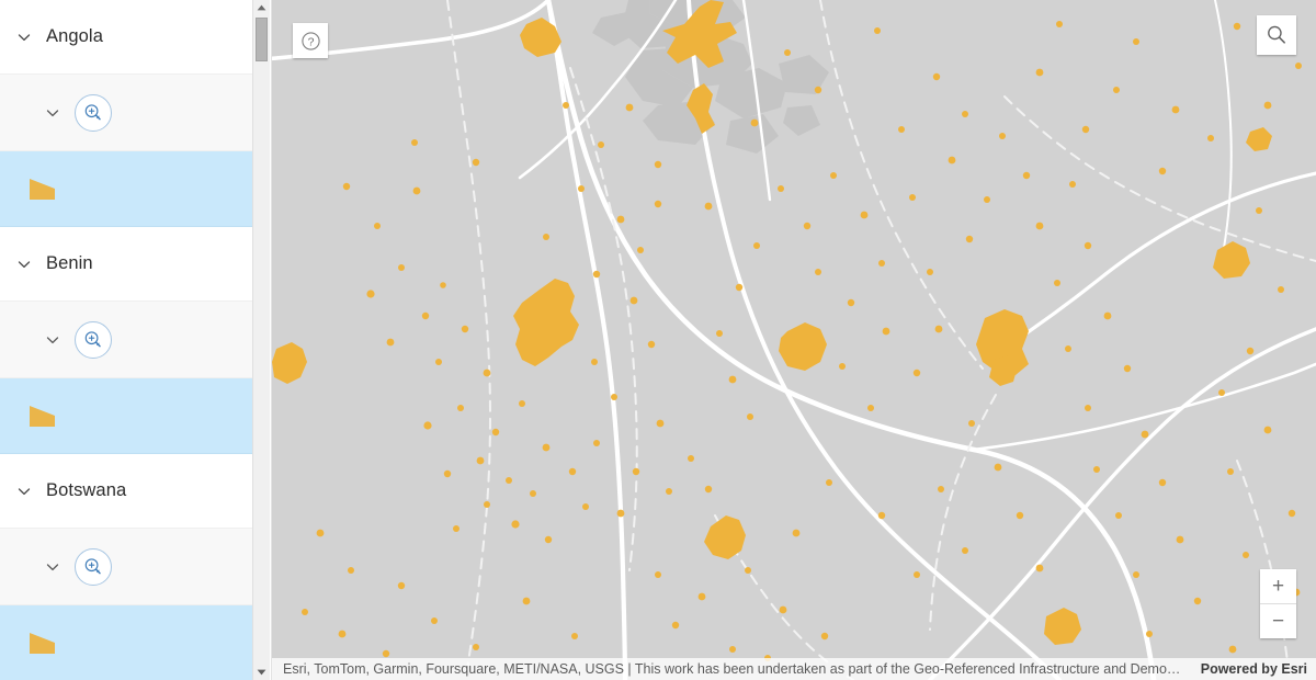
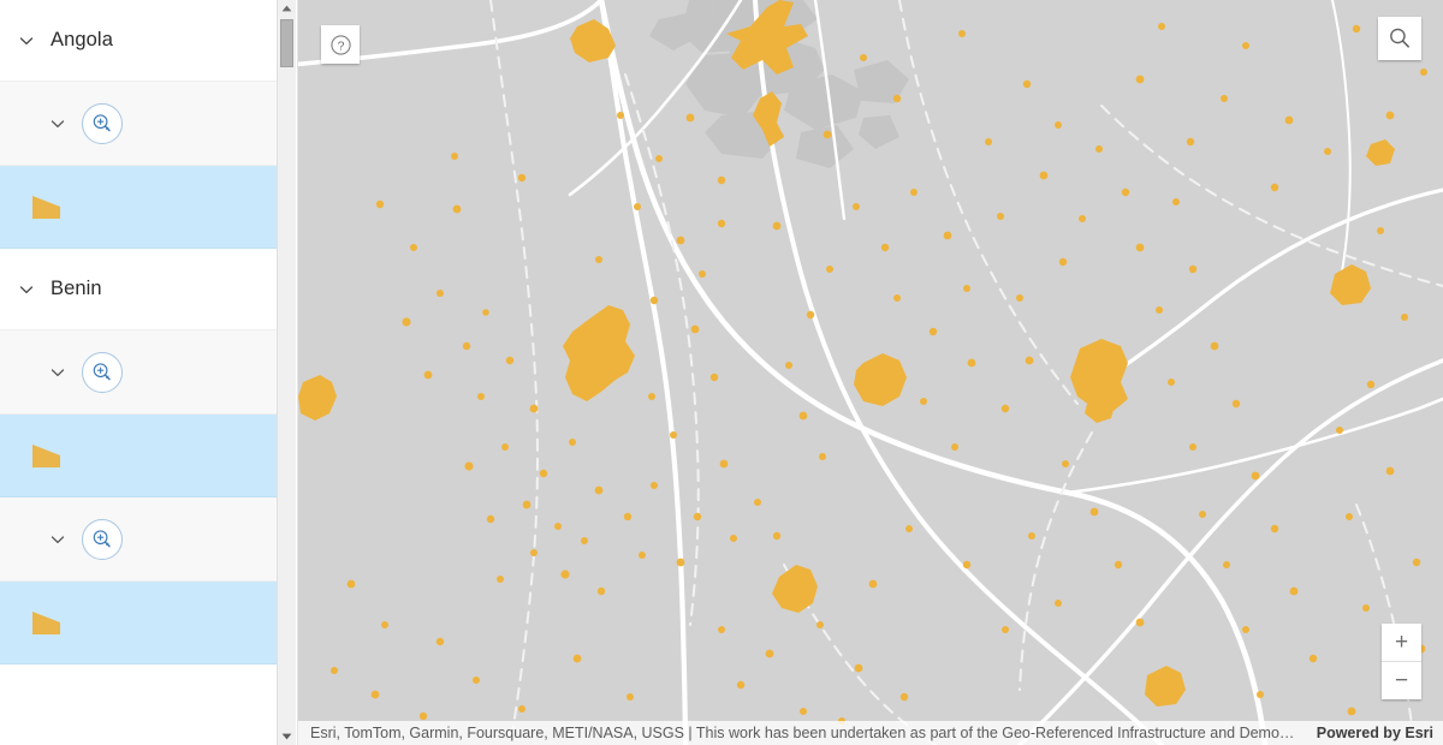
  Angola
  Benin
- Botswana
  ?
  +
  −
  Esri, TomTom, Garmin, Foursquare, METI/NASA, USGS | This work has been undertaken as part of the Geo-Referenced Infrastructure and Demogra
  Powered by Esri
